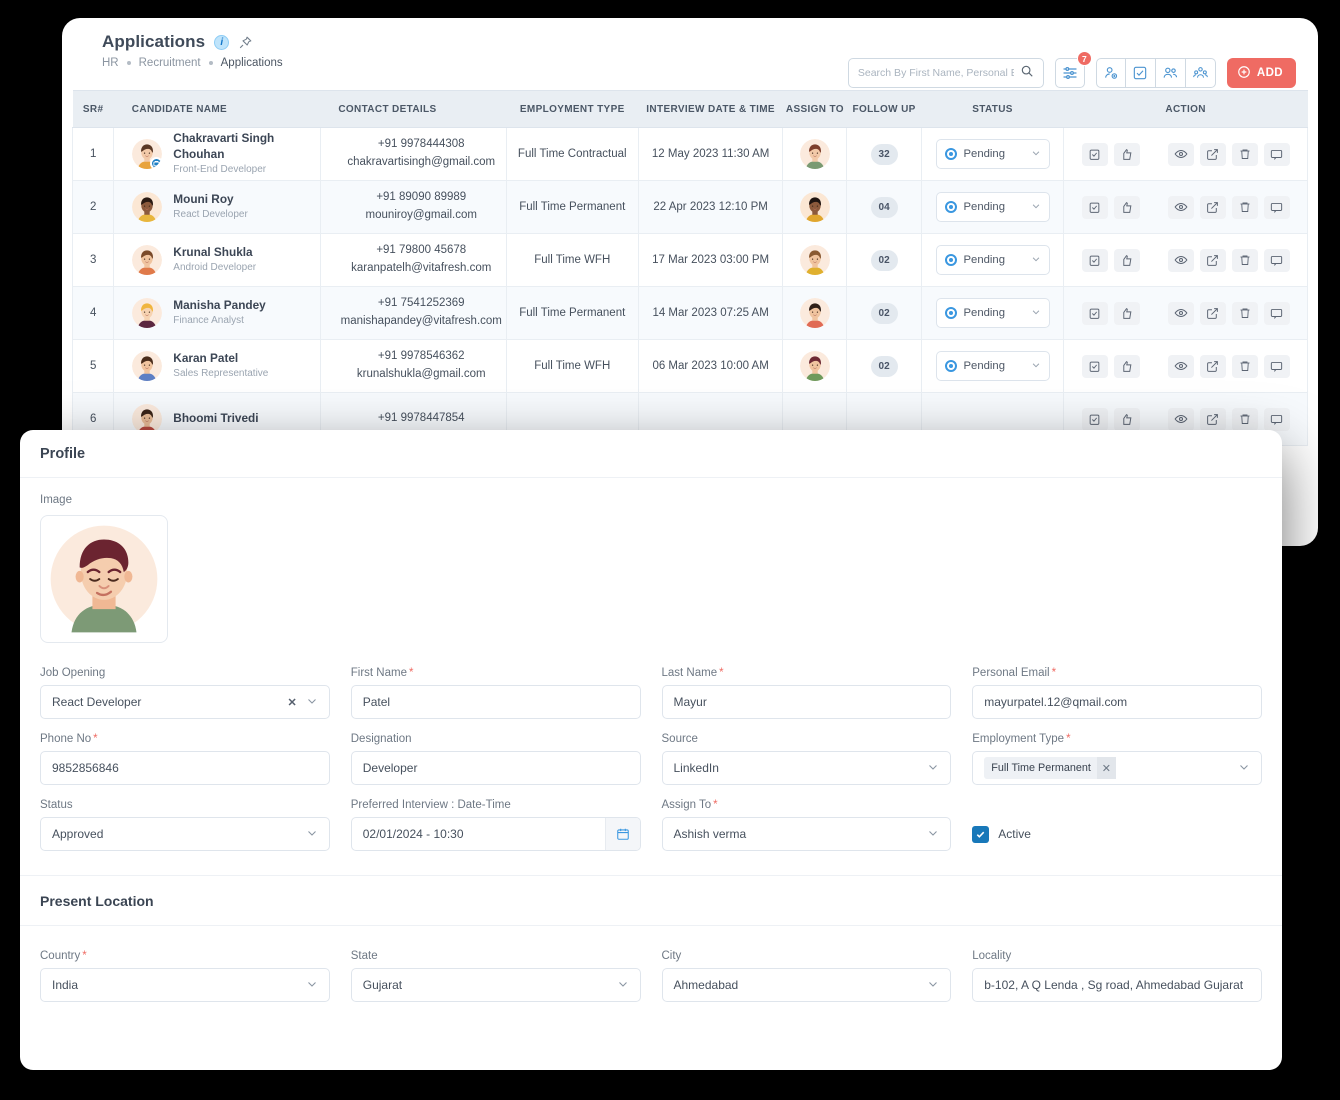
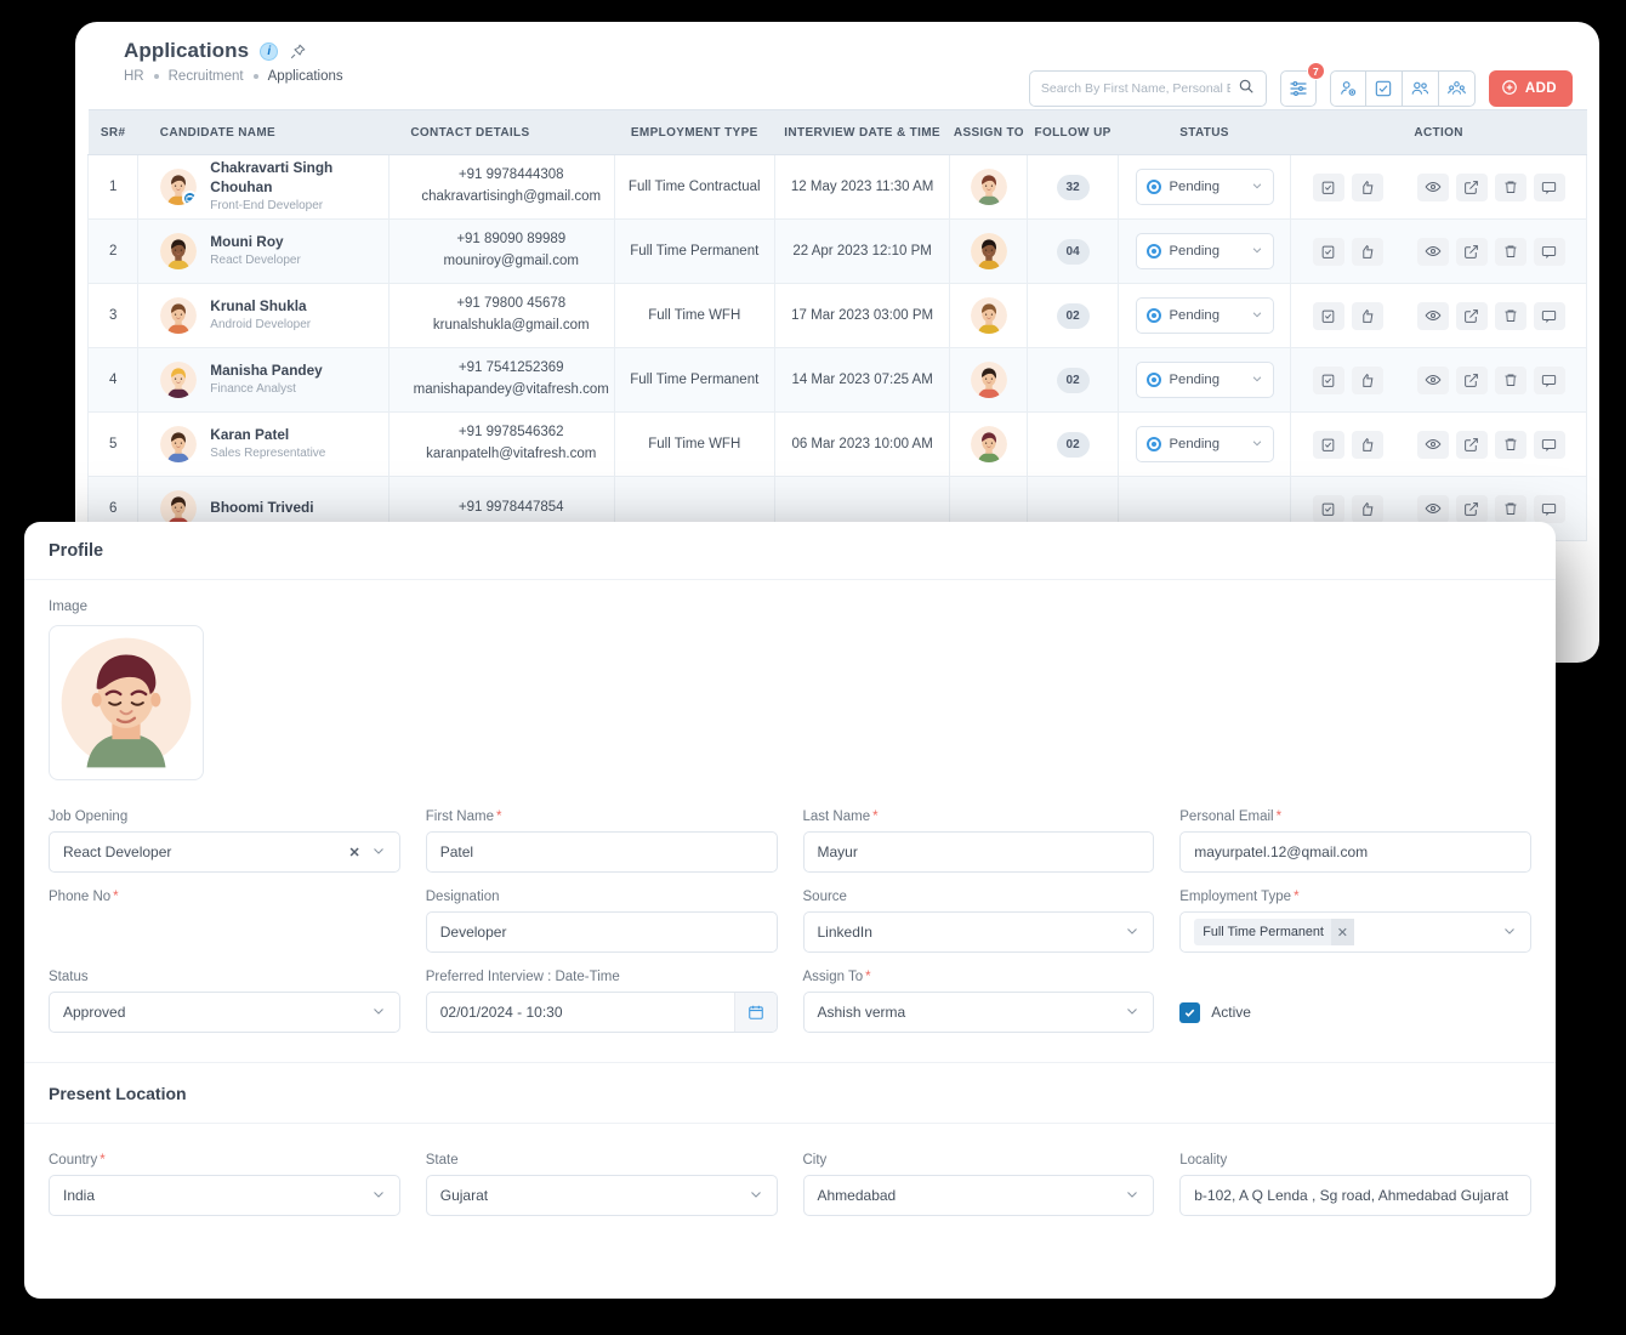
  Applications
  i
  HR
  Recruitment
  Applications
  Search By First Name, Personal
  7
  ADD
  SR#	CANDIDATE NAME	CONTACT DETAILS	EMPLOYMENT TYPE	INTERVIEW DATE & TIME	ASSIGN TO	FOLLOW UP	STATUS	ACTION
  1	Chakravarti Singh Chouhan Front-End Developer	+91 9978444308 chakravartisingh@gmail.com	Full Time Contractual	12 May 2023 11:30 AM		32	Pending
  2	Mouni Roy React Developer	+91 89090 89989 mouniroy@gmail.com	Full Time Permanent	22 Apr 2023 12:10 PM		04	Pending
- 3	Krunal Shukla Android Developer	+91 79800 45678 karanpatelh@vitafresh.com	Full Time WFH	17 Mar 2023 03:00 PM		02	Pending
+ 3	Krunal Shukla Android Developer	+91 79800 45678 krunalshukla@gmail.com	Full Time WFH	17 Mar 2023 03:00 PM		02	Pending
  4	Manisha Pandey Finance Analyst	+91 7541252369 manishapandey@vitafresh.com	Full Time Permanent	14 Mar 2023 07:25 AM		02	Pending
- 5	Karan Patel Sales Representative	+91 9978546362 krunalshukla@gmail.com	Full Time WFH	06 Mar 2023 10:00 AM		02	Pending
+ 5	Karan Patel Sales Representative	+91 9978546362 karanpatelh@vitafresh.com	Full Time WFH	06 Mar 2023 10:00 AM		02	Pending
  6	Bhoomi Trivedi	+91 9978447854
  Profile
  Image
  Job Opening
  React Developer
  ✕
  First Name *
  Patel
  Last Name *
  Mayur
  Personal Email *
  mayurpatel.12@qmail.com
  Phone No *
- 9852856846
  Designation
  Developer
  Source
  LinkedIn
  Employment Type *
  Full Time Permanent
  ✕
  Status
  Approved
  Preferred Interview : Date-Time
  02/01/2024 - 10:30
  Assign To *
  Ashish verma
  Active
  Present Location
  Country *
  India
  State
  Gujarat
  City
  Ahmedabad
  Locality
  b-102, A Q Lenda , Sg road, Ahmedabad Gujarat
